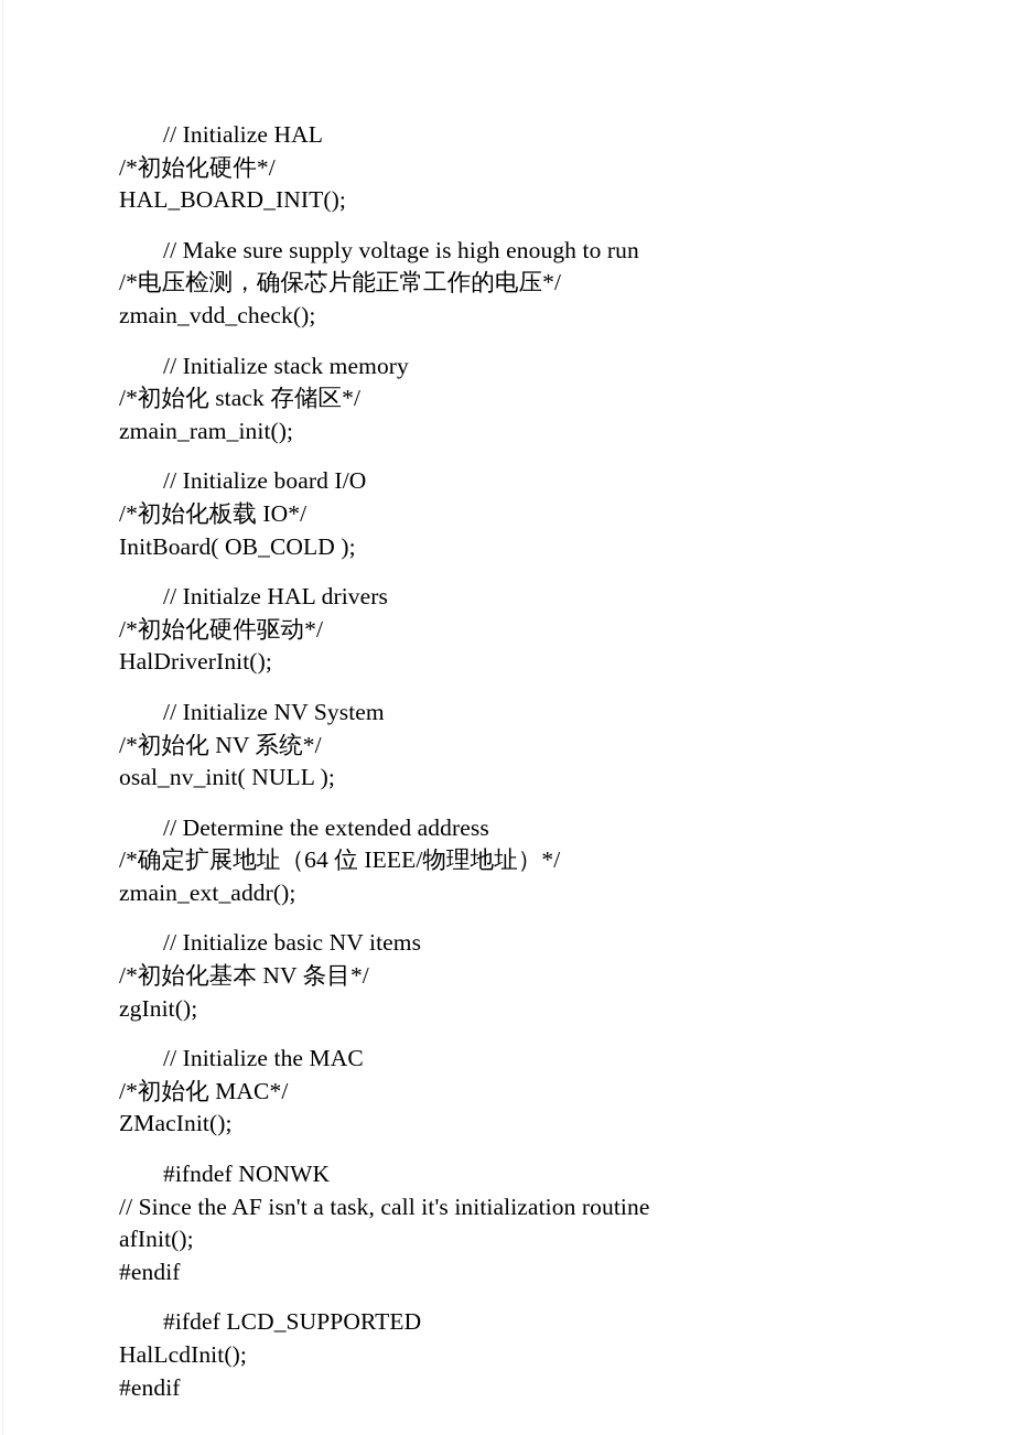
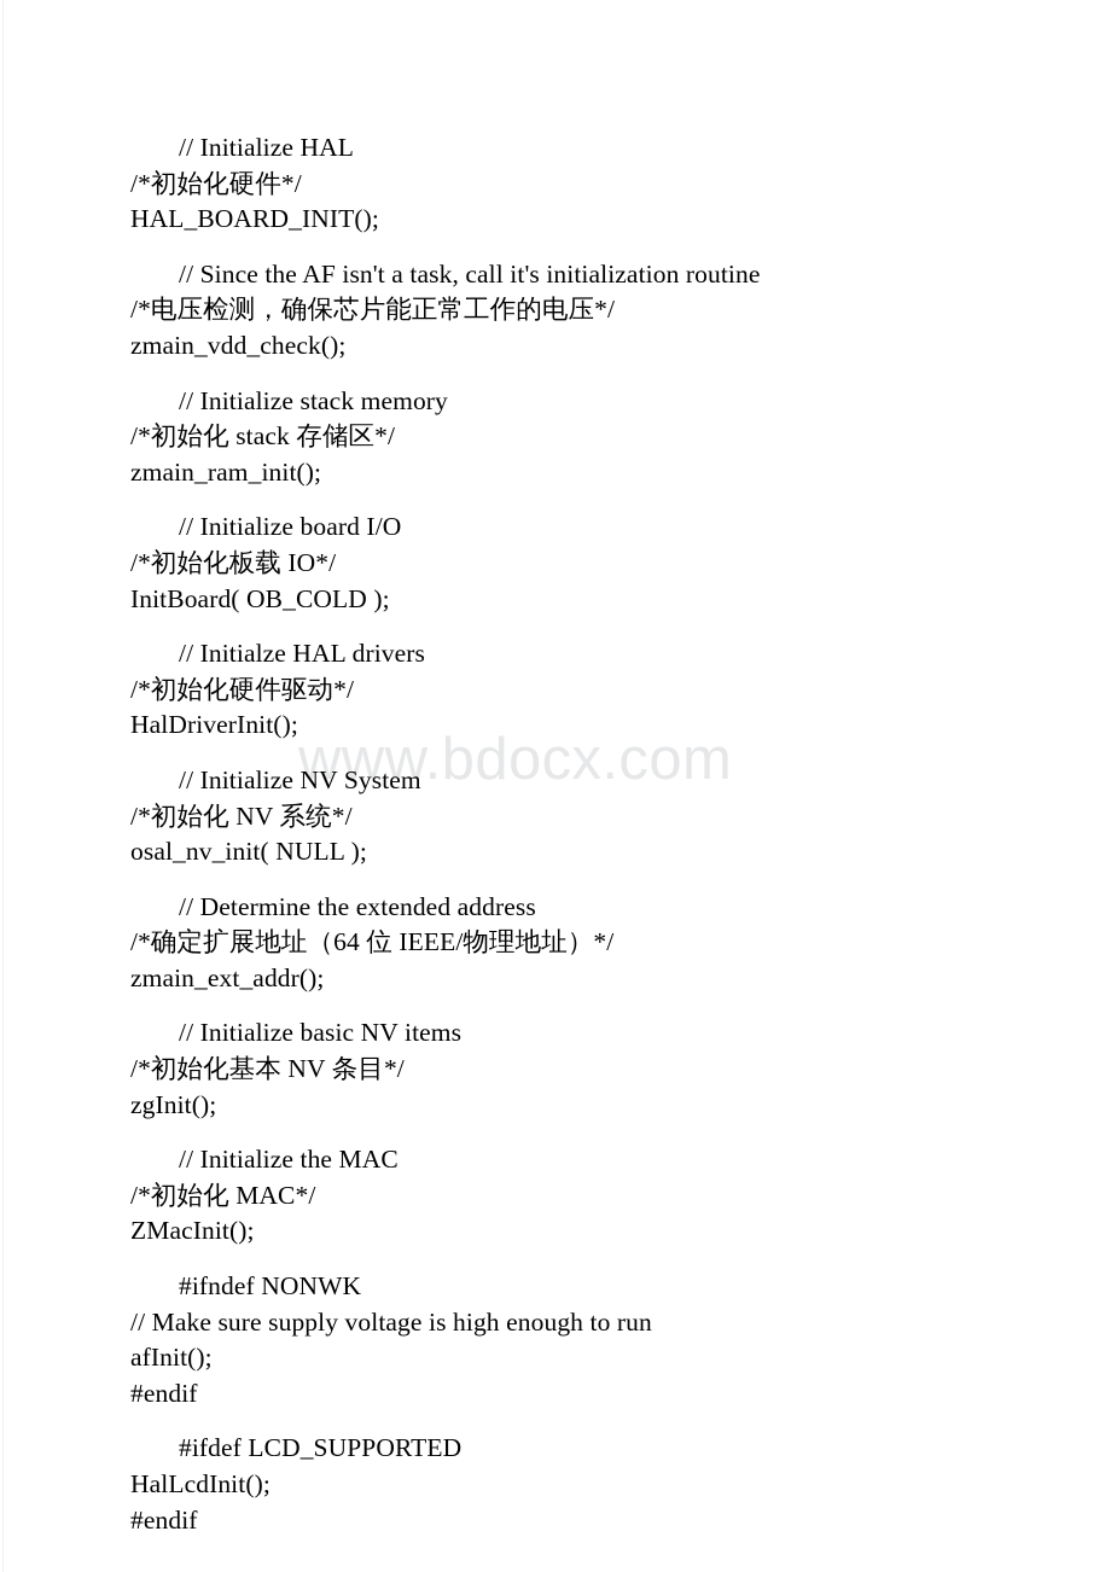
+ www.bdocx.com
  // Initialize HAL
  /*初始化硬件*/
  HAL_BOARD_INIT();
- // Make sure supply voltage is high enough to run
+ // Since the AF isn't a task, call it's initialization routine
  /*电压检测，确保芯片能正常工作的电压*/
  zmain_vdd_check();
  // Initialize stack memory
  /*初始化 stack 存储区*/
  zmain_ram_init();
  // Initialize board I/O
  /*初始化板载 IO*/
  InitBoard( OB_COLD );
  // Initialze HAL drivers
  /*初始化硬件驱动*/
  HalDriverInit();
  // Initialize NV System
  /*初始化 NV 系统*/
  osal_nv_init( NULL );
  // Determine the extended address
  /*确定扩展地址（64 位 IEEE/物理地址）*/
  zmain_ext_addr();
  // Initialize basic NV items
  /*初始化基本 NV 条目*/
  zgInit();
  // Initialize the MAC
  /*初始化 MAC*/
  ZMacInit();
  #ifndef NONWK
- // Since the AF isn't a task, call it's initialization routine
+ // Make sure supply voltage is high enough to run
  afInit();
  #endif
  #ifdef LCD_SUPPORTED
  HalLcdInit();
  #endif
